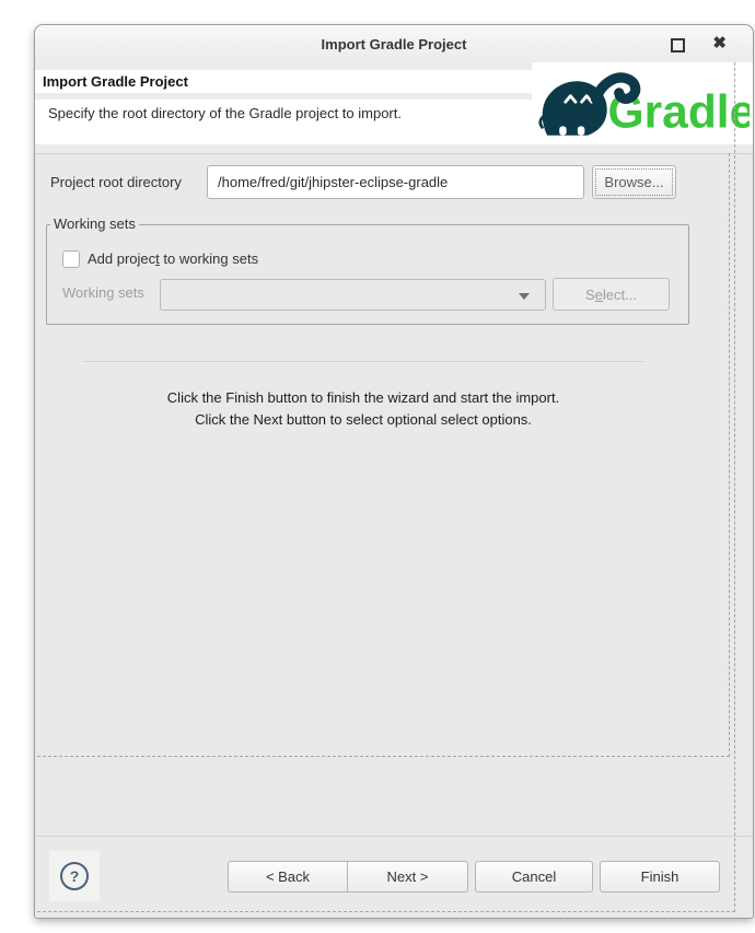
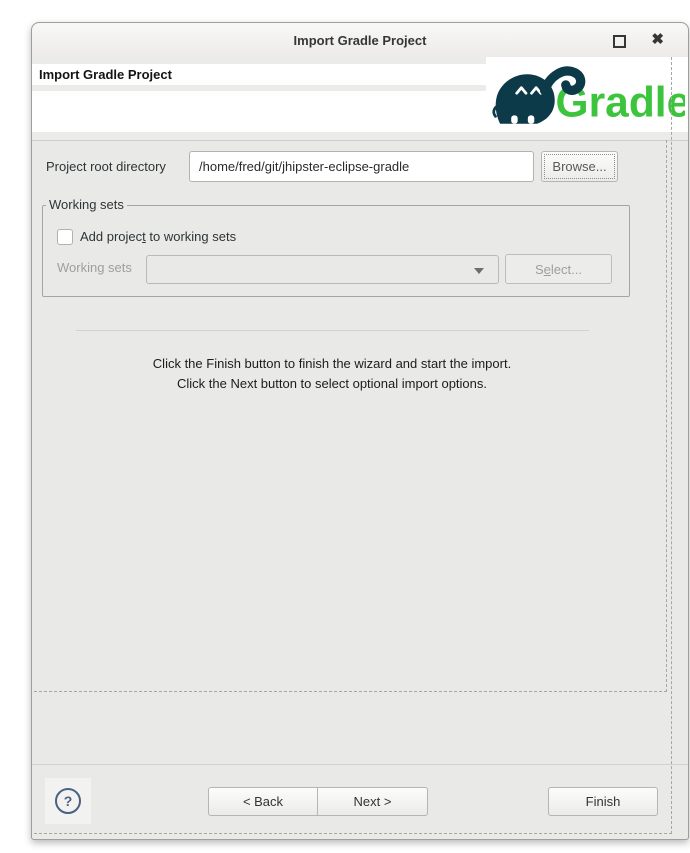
  Import Gradle Project
  ✖
  Import Gradle Project
- Specify the root directory of the Gradle project to import.
  Gradle
  Project root directory
  /home/fred/git/jhipster-eclipse-gradle
  Browse...
  Working sets
  Add project to working sets
  Working sets
  S
  e
  lect...
- Click the Finish button to finish the wizard and start the import. Click the Next button to select optional select options.
+ Click the Finish button to finish the wizard and start the import. Click the Next button to select optional import options.
  ?
  < Back
  Next >
- Cancel
  Finish
